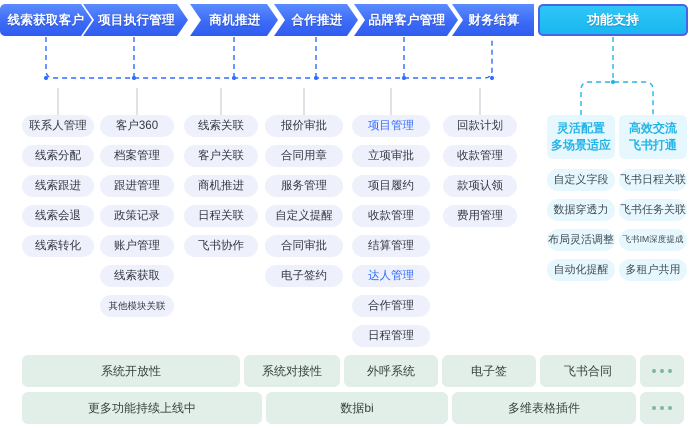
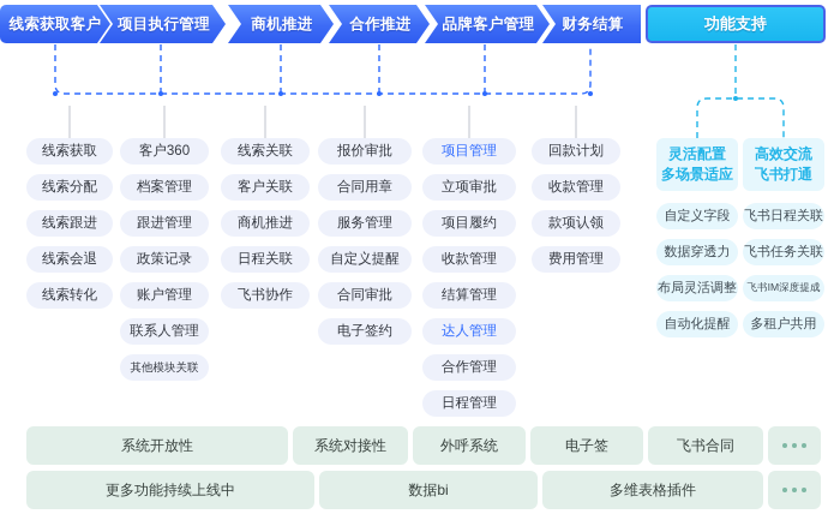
  线索获取客户
  项目执行管理
  商机推进
  合作推进
  品牌客户管理
  财务结算
  功能支持
- 联系人管理
+ 线索获取
  线索分配
  线索跟进
  线索会退
  线索转化
  客户360
  档案管理
  跟进管理
  政策记录
  账户管理
- 线索获取
+ 联系人管理
  其他模块关联
  线索关联
  客户关联
  商机推进
  日程关联
  飞书协作
  报价审批
  合同用章
  服务管理
  自定义提醒
  合同审批
  电子签约
  项目管理
  立项审批
  项目履约
  收款管理
  结算管理
  达人管理
  合作管理
  日程管理
  回款计划
  收款管理
  款项认领
  费用管理
  灵活配置
  多场景适应
  自定义字段
  数据穿透力
  布局灵活调整
  自动化提醒
  高效交流
  飞书打通
  飞书日程关联
  飞书任务关联
  飞书IM深度提成
  多租户共用
  系统开放性
  系统对接性
  外呼系统
  电子签
  飞书合同
  更多功能持续上线中
  数据bi
  多维表格插件
